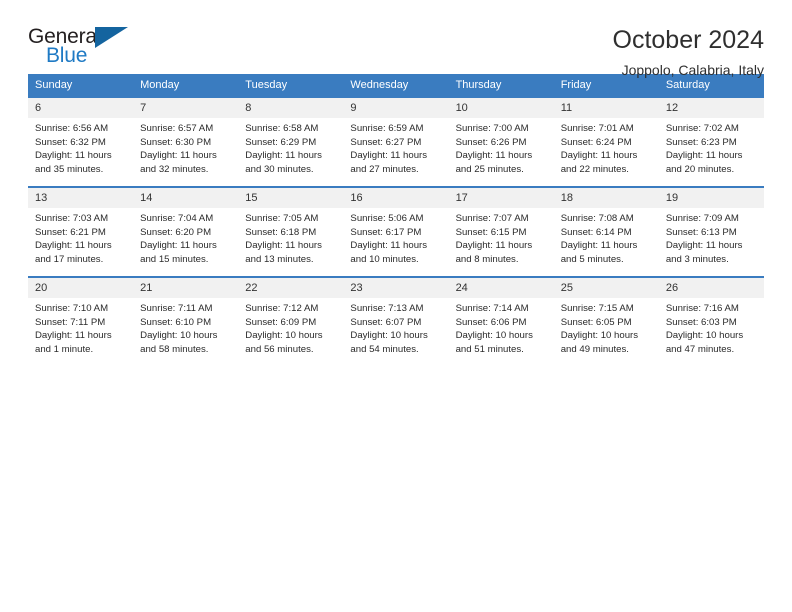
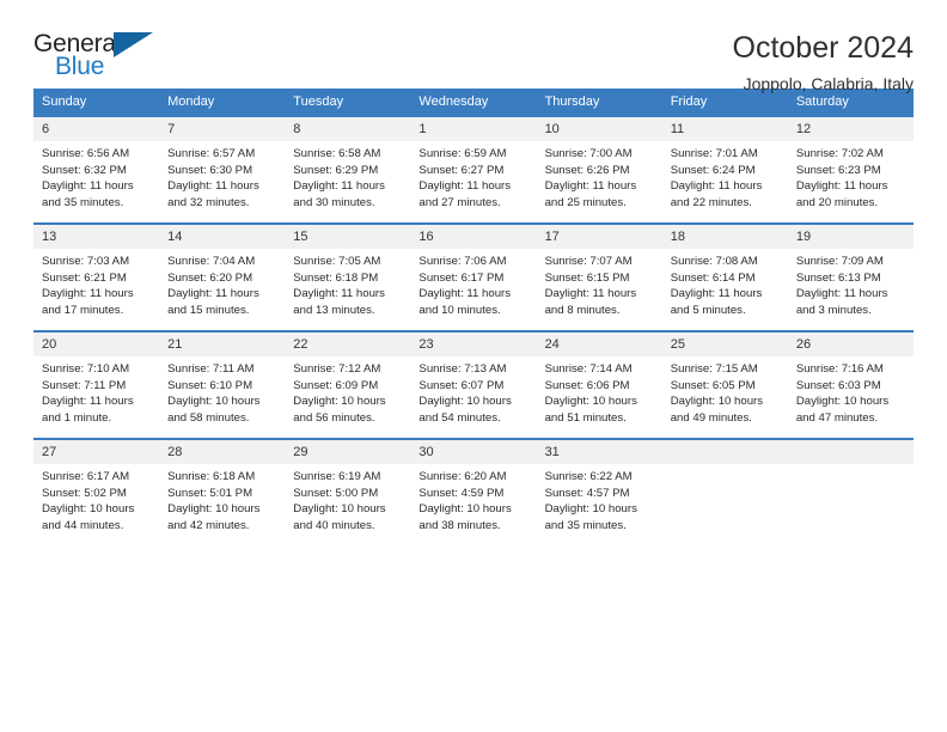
  General
  Blue
  October 2024
  Joppolo, Calabria, Italy
  Sunday	Monday	Tuesday	Wednesday	Thursday	Friday	Saturday
- 6Sunrise: 6:56 AMSunset: 6:32 PMDaylight: 11 hoursand 35 minutes.	7Sunrise: 6:57 AMSunset: 6:30 PMDaylight: 11 hoursand 32 minutes.	8Sunrise: 6:58 AMSunset: 6:29 PMDaylight: 11 hoursand 30 minutes.	9Sunrise: 6:59 AMSunset: 6:27 PMDaylight: 11 hoursand 27 minutes.	10Sunrise: 7:00 AMSunset: 6:26 PMDaylight: 11 hoursand 25 minutes.	11Sunrise: 7:01 AMSunset: 6:24 PMDaylight: 11 hoursand 22 minutes.	12Sunrise: 7:02 AMSunset: 6:23 PMDaylight: 11 hoursand 20 minutes.
+ 6Sunrise: 6:56 AMSunset: 6:32 PMDaylight: 11 hoursand 35 minutes.	7Sunrise: 6:57 AMSunset: 6:30 PMDaylight: 11 hoursand 32 minutes.	8Sunrise: 6:58 AMSunset: 6:29 PMDaylight: 11 hoursand 30 minutes.	1Sunrise: 6:59 AMSunset: 6:27 PMDaylight: 11 hoursand 27 minutes.	10Sunrise: 7:00 AMSunset: 6:26 PMDaylight: 11 hoursand 25 minutes.	11Sunrise: 7:01 AMSunset: 6:24 PMDaylight: 11 hoursand 22 minutes.	12Sunrise: 7:02 AMSunset: 6:23 PMDaylight: 11 hoursand 20 minutes.
- 13Sunrise: 7:03 AMSunset: 6:21 PMDaylight: 11 hoursand 17 minutes.	14Sunrise: 7:04 AMSunset: 6:20 PMDaylight: 11 hoursand 15 minutes.	15Sunrise: 7:05 AMSunset: 6:18 PMDaylight: 11 hoursand 13 minutes.	16Sunrise: 5:06 AMSunset: 6:17 PMDaylight: 11 hoursand 10 minutes.	17Sunrise: 7:07 AMSunset: 6:15 PMDaylight: 11 hoursand 8 minutes.	18Sunrise: 7:08 AMSunset: 6:14 PMDaylight: 11 hoursand 5 minutes.	19Sunrise: 7:09 AMSunset: 6:13 PMDaylight: 11 hoursand 3 minutes.
+ 13Sunrise: 7:03 AMSunset: 6:21 PMDaylight: 11 hoursand 17 minutes.	14Sunrise: 7:04 AMSunset: 6:20 PMDaylight: 11 hoursand 15 minutes.	15Sunrise: 7:05 AMSunset: 6:18 PMDaylight: 11 hoursand 13 minutes.	16Sunrise: 7:06 AMSunset: 6:17 PMDaylight: 11 hoursand 10 minutes.	17Sunrise: 7:07 AMSunset: 6:15 PMDaylight: 11 hoursand 8 minutes.	18Sunrise: 7:08 AMSunset: 6:14 PMDaylight: 11 hoursand 5 minutes.	19Sunrise: 7:09 AMSunset: 6:13 PMDaylight: 11 hoursand 3 minutes.
  20Sunrise: 7:10 AMSunset: 7:11 PMDaylight: 11 hoursand 1 minute.	21Sunrise: 7:11 AMSunset: 6:10 PMDaylight: 10 hoursand 58 minutes.	22Sunrise: 7:12 AMSunset: 6:09 PMDaylight: 10 hoursand 56 minutes.	23Sunrise: 7:13 AMSunset: 6:07 PMDaylight: 10 hoursand 54 minutes.	24Sunrise: 7:14 AMSunset: 6:06 PMDaylight: 10 hoursand 51 minutes.	25Sunrise: 7:15 AMSunset: 6:05 PMDaylight: 10 hoursand 49 minutes.	26Sunrise: 7:16 AMSunset: 6:03 PMDaylight: 10 hoursand 47 minutes.
+ 27Sunrise: 6:17 AMSunset: 5:02 PMDaylight: 10 hoursand 44 minutes.	28Sunrise: 6:18 AMSunset: 5:01 PMDaylight: 10 hoursand 42 minutes.	29Sunrise: 6:19 AMSunset: 5:00 PMDaylight: 10 hoursand 40 minutes.	30Sunrise: 6:20 AMSunset: 4:59 PMDaylight: 10 hoursand 38 minutes.	31Sunrise: 6:22 AMSunset: 4:57 PMDaylight: 10 hoursand 35 minutes.
